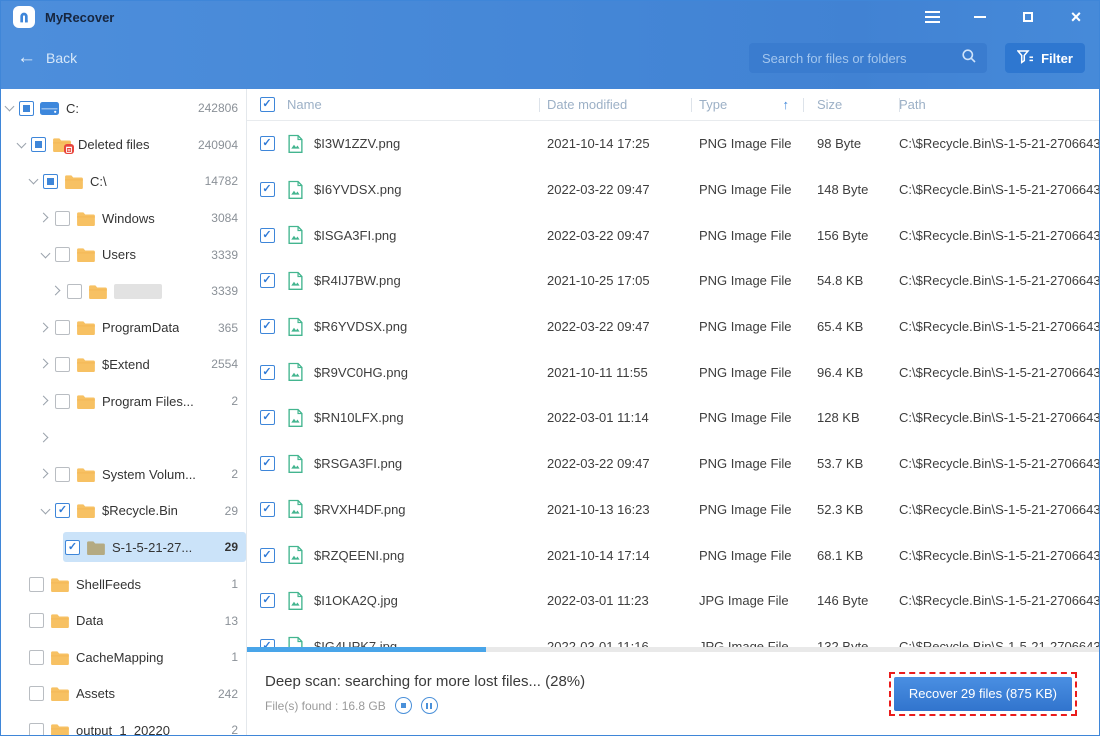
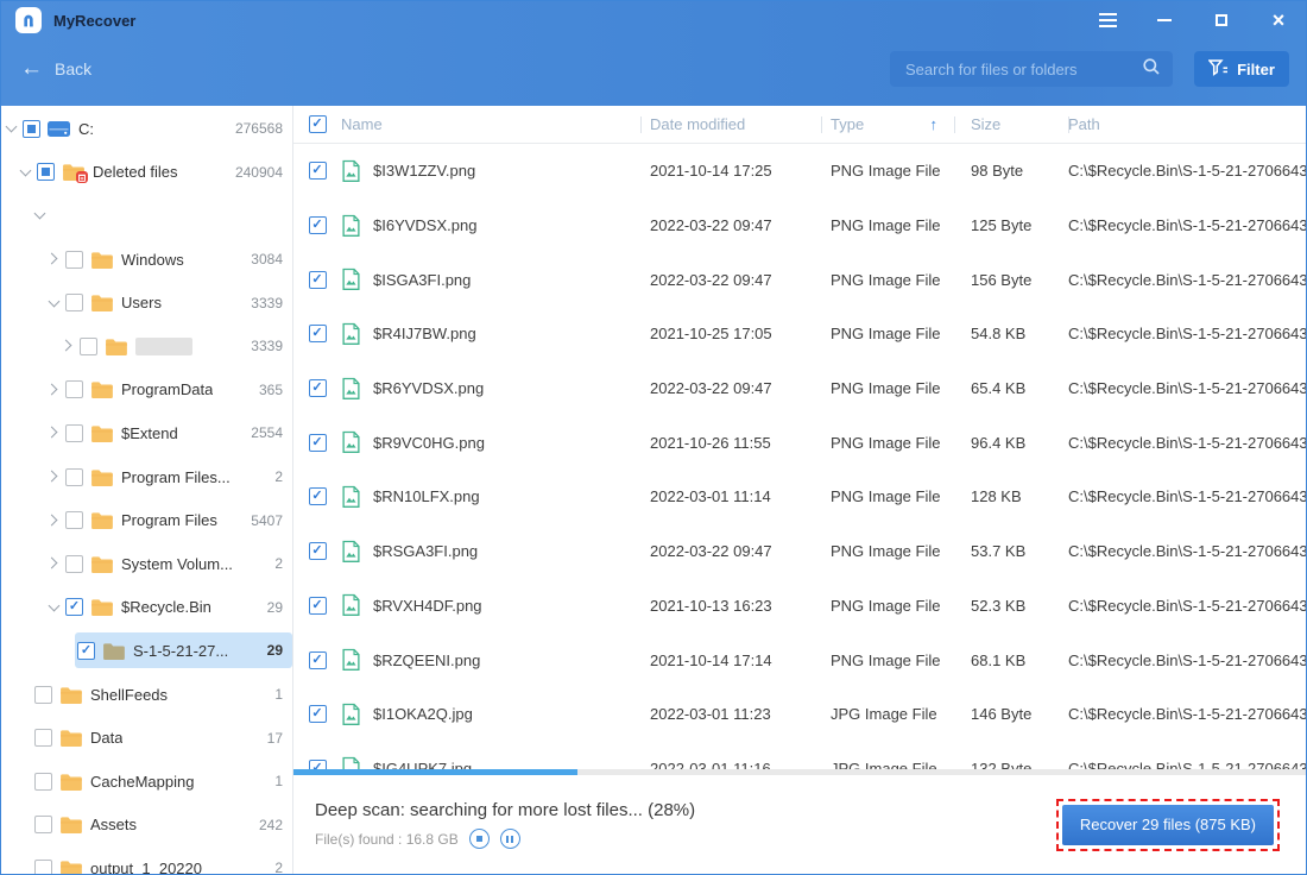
  MyRecover
  ×
  ←
  Back
  Search for files or folders
  Filter
  C:
- 242806
+ 276568
  Deleted files
  240904
- C:\
- 14782
  Windows
  3084
  Users
  3339
  3339
  ProgramData
  365
  $Extend
  2554
  Program Files...
  2
+ Program Files
+ 5407
  System Volum...
  2
  $Recycle.Bin
  29
  S-1-5-21-27...
  29
  ShellFeeds
  1
  Data
- 13
+ 17
  CacheMapping
  1
  Assets
  242
  output_1_20220
  2
  Name
  Date modified
  Type
  ↑
  Size
  Path
  $I3W1ZZV.png
  2021-10-14 17:25
  PNG Image File
  98 Byte
  C:\$Recycle.Bin\S-1-5-21-2706643
  $I6YVDSX.png
  2022-03-22 09:47
  PNG Image File
- 148 Byte
+ 125 Byte
  C:\$Recycle.Bin\S-1-5-21-2706643
  $ISGA3FI.png
  2022-03-22 09:47
  PNG Image File
  156 Byte
  C:\$Recycle.Bin\S-1-5-21-2706643
  $R4IJ7BW.png
  2021-10-25 17:05
  PNG Image File
  54.8 KB
  C:\$Recycle.Bin\S-1-5-21-2706643
  $R6YVDSX.png
  2022-03-22 09:47
  PNG Image File
  65.4 KB
  C:\$Recycle.Bin\S-1-5-21-2706643
  $R9VC0HG.png
- 2021-10-11 11:55
+ 2021-10-26 11:55
  PNG Image File
  96.4 KB
  C:\$Recycle.Bin\S-1-5-21-2706643
  $RN10LFX.png
  2022-03-01 11:14
  PNG Image File
  128 KB
  C:\$Recycle.Bin\S-1-5-21-2706643
  $RSGA3FI.png
  2022-03-22 09:47
  PNG Image File
  53.7 KB
  C:\$Recycle.Bin\S-1-5-21-2706643
  $RVXH4DF.png
  2021-10-13 16:23
  PNG Image File
  52.3 KB
  C:\$Recycle.Bin\S-1-5-21-2706643
  $RZQEENI.png
  2021-10-14 17:14
  PNG Image File
  68.1 KB
  C:\$Recycle.Bin\S-1-5-21-2706643
  $I1OKA2Q.jpg
  2022-03-01 11:23
  JPG Image File
  146 Byte
  C:\$Recycle.Bin\S-1-5-21-2706643
  Deep scan: searching for more lost files... (28%)
  File(s) found : 16.8 GB
  Recover 29 files (875 KB)
